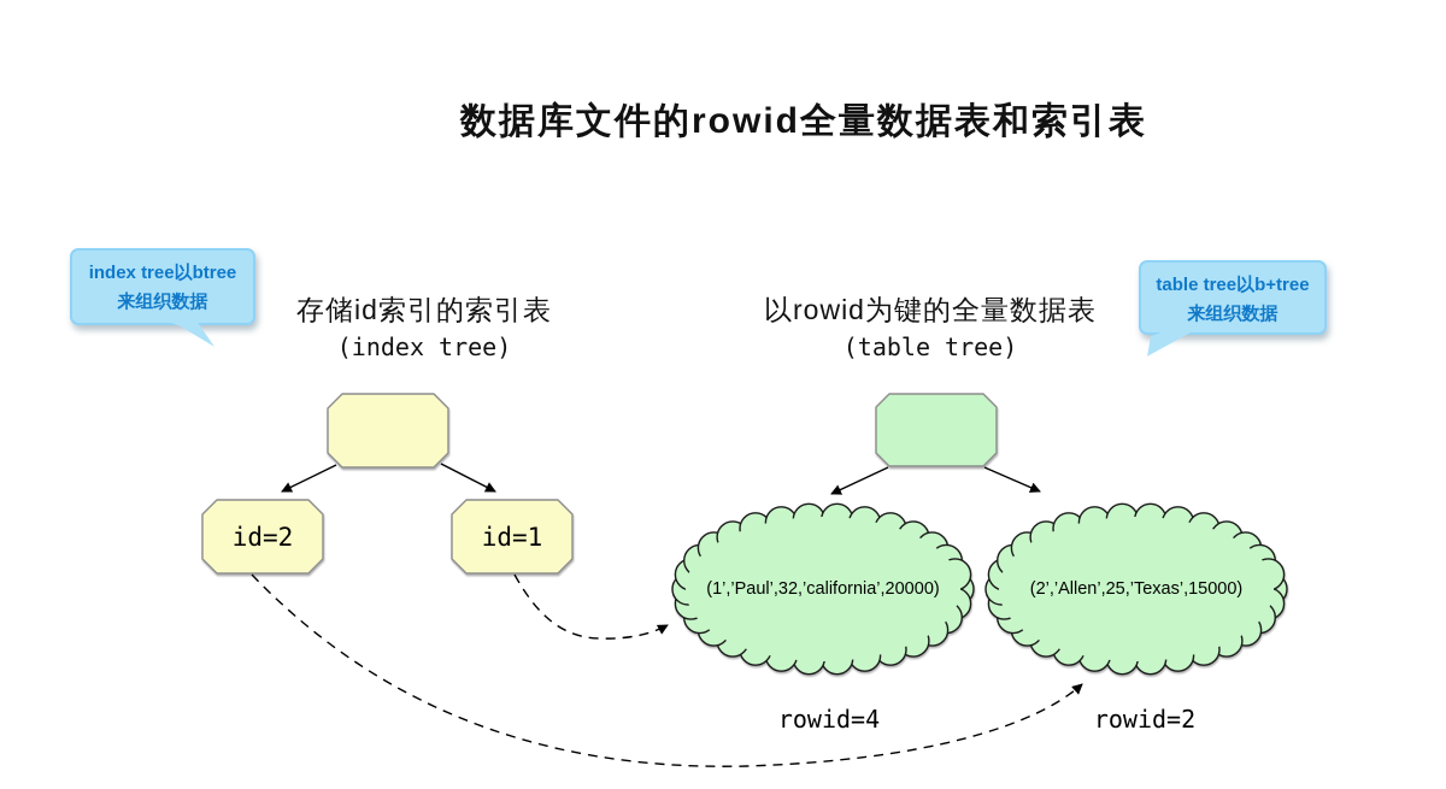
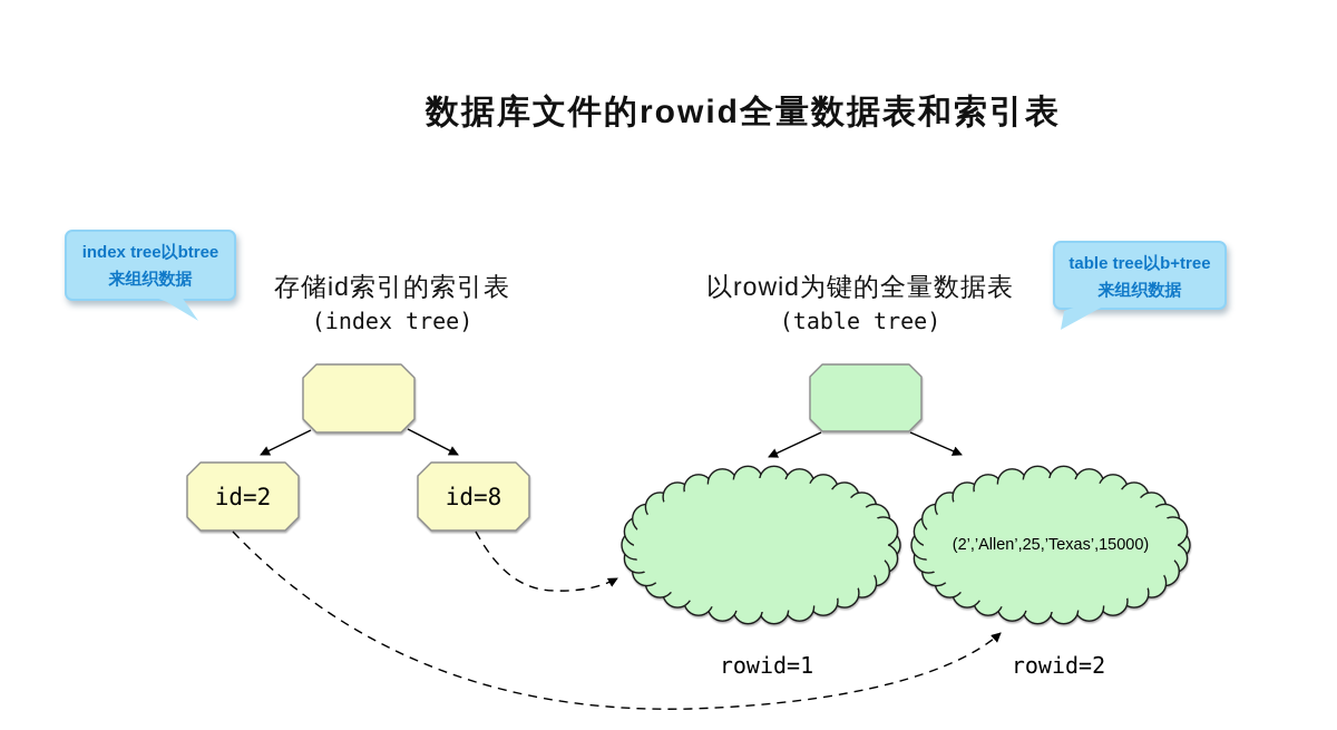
  数据库文件的rowid全量数据表和索引表
  index tree以btree
  来组织数据
  table tree以b+tree
  来组织数据
  存储id索引的索引表
  (index tree)
  以rowid为键的全量数据表
  (table tree)
  id=2
- id=1
+ id=8
- (1’,’Paul’,32,’california’,20000)
  (2’,’Allen’,25,’Texas’,15000)
- rowid=4
+ rowid=1
  rowid=2
